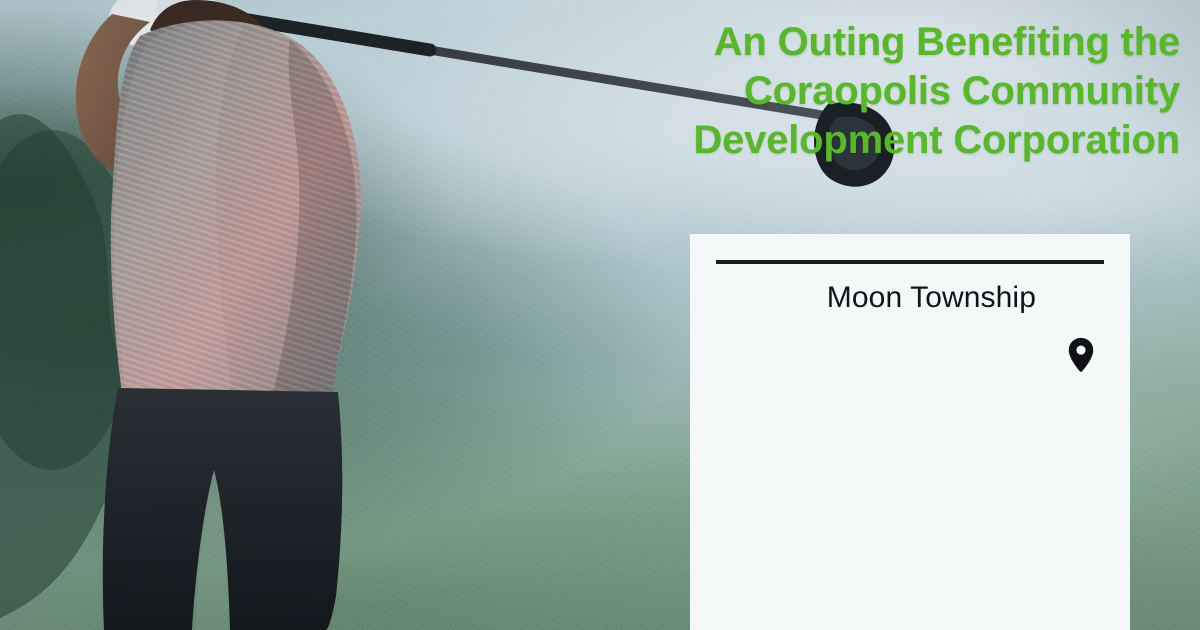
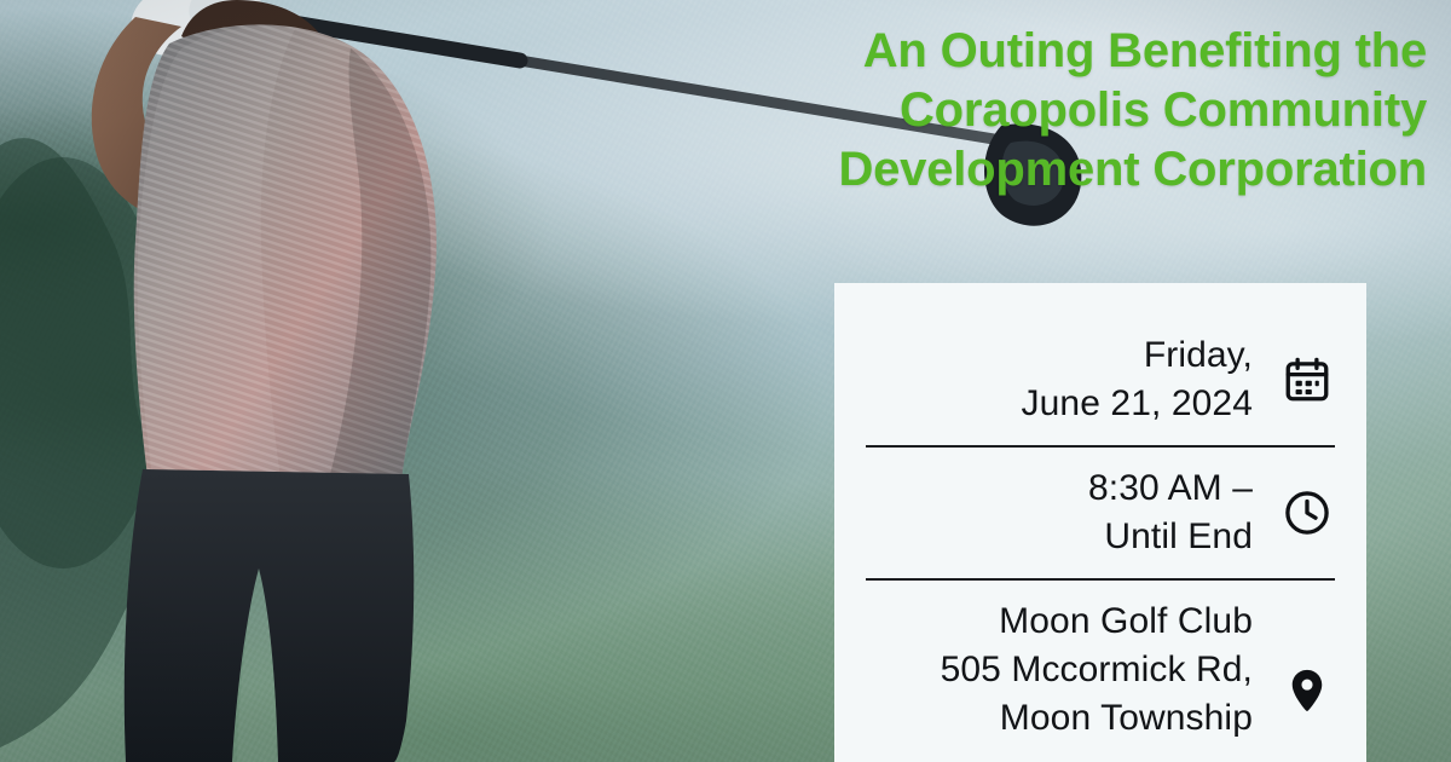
  An Outing Benefiting the
  Coraopolis Community
  Development Corporation
+ Friday,
+ June 21, 2024
+ 8:30 AM –
+ Until End
+ Moon Golf Club
+ 505 Mccormick Rd,
  Moon Township
